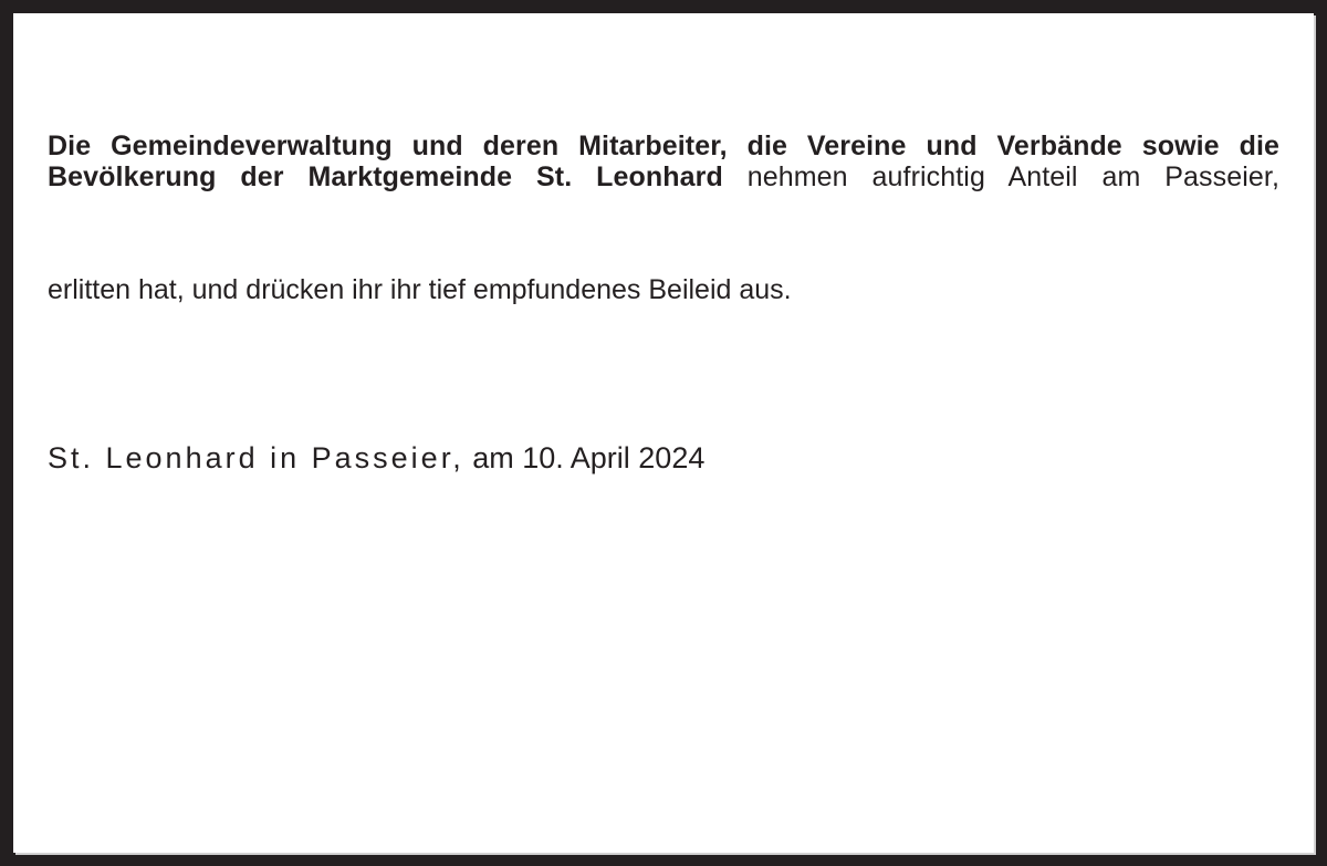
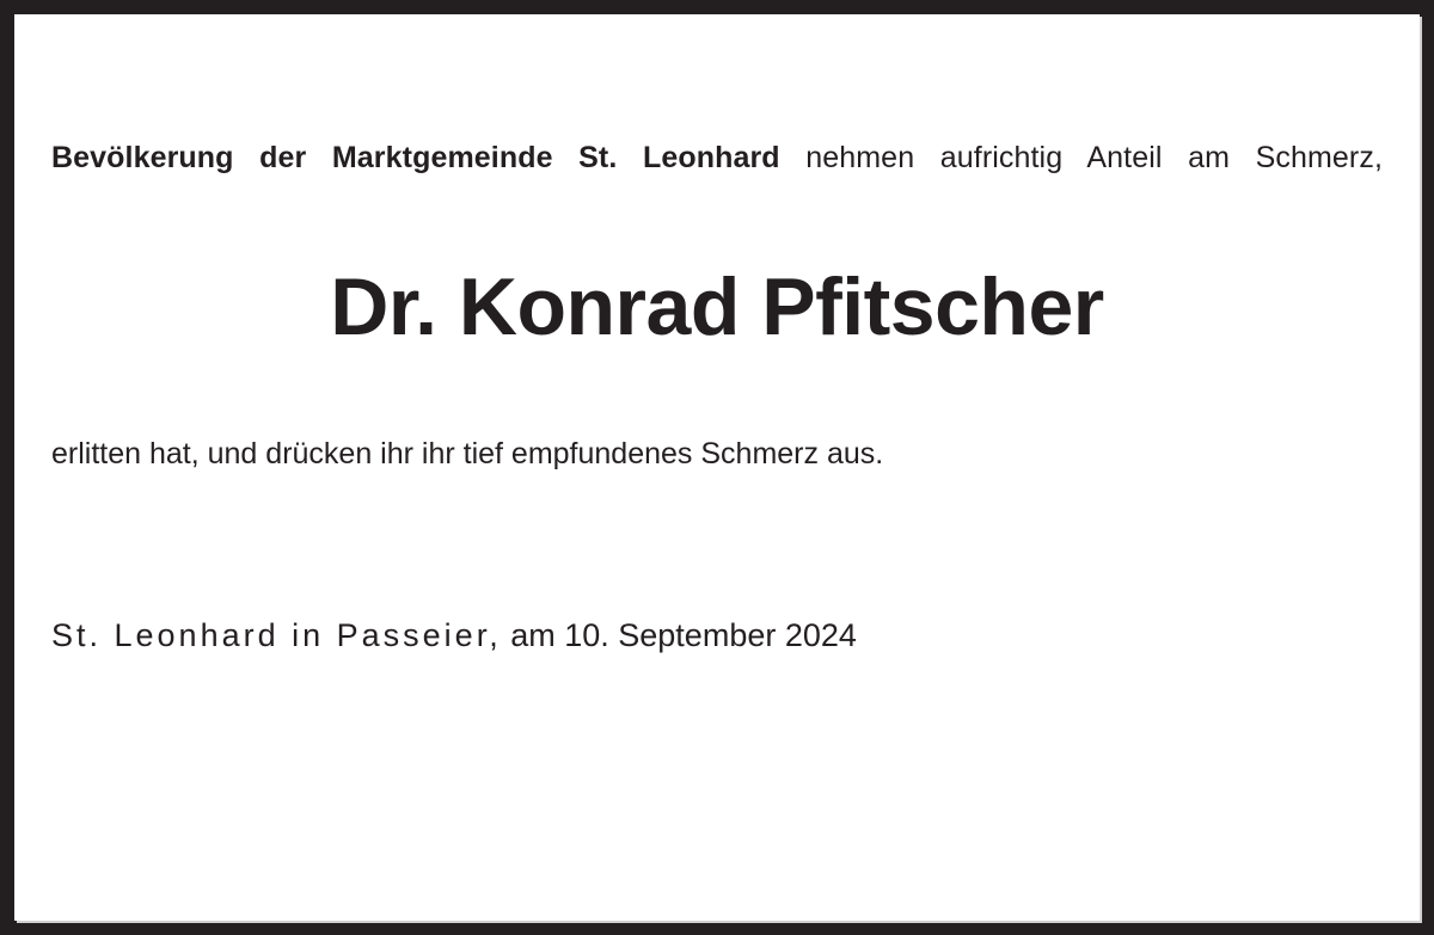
- Die Gemeindeverwaltung und deren Mitarbeiter, die Vereine und Verbände sowie die
- Bevölkerung der Marktgemeinde St. Leonhard nehmen aufrichtig Anteil am Passeier,
+ Bevölkerung der Marktgemeinde St. Leonhard nehmen aufrichtig Anteil am Schmerz,
+ Dr. Konrad Pfitscher
- erlitten hat, und drücken ihr ihr tief empfundenes Beileid aus.
+ erlitten hat, und drücken ihr ihr tief empfundenes Schmerz aus.
- St. Leonhard in Passeier, am 10. April 2024
+ St. Leonhard in Passeier, am 10. September 2024
